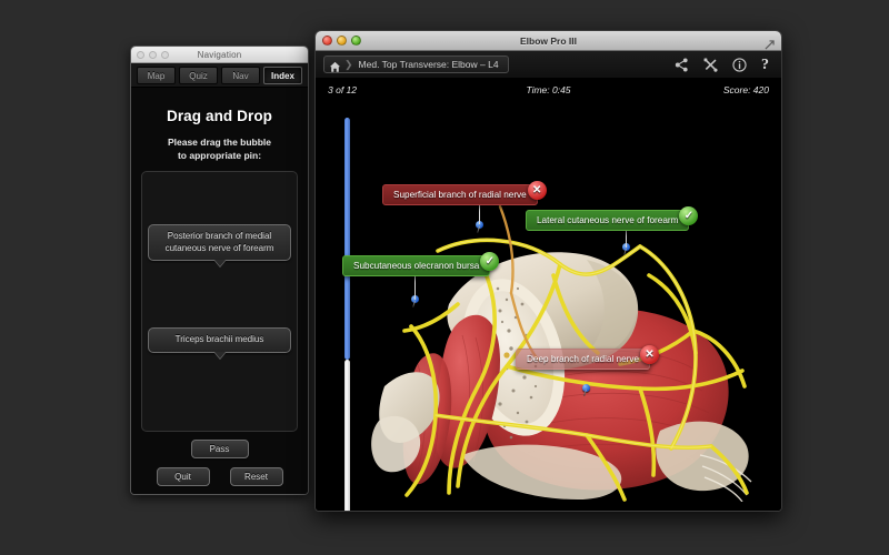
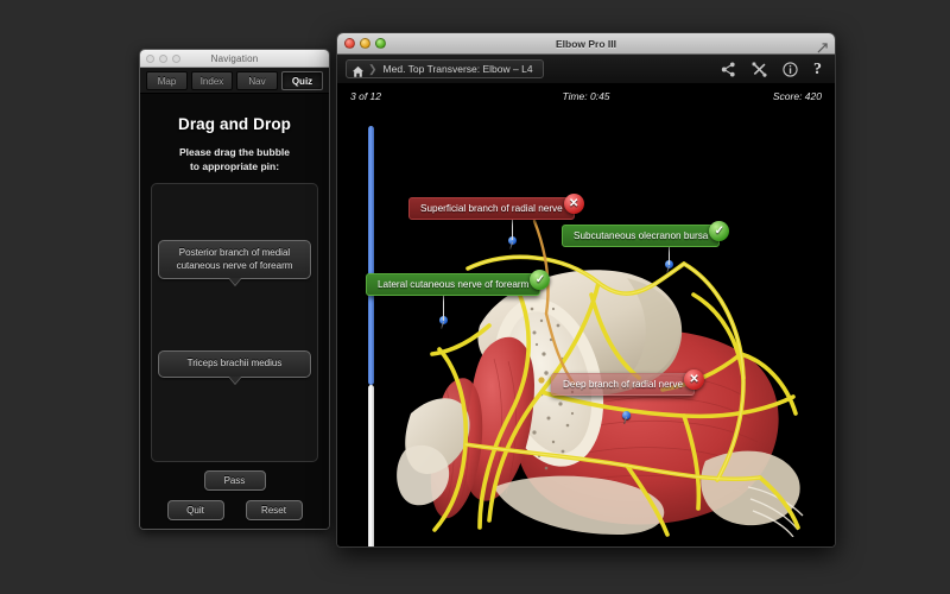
  Navigation
  Map
- Quiz
+ Index
  Nav
- Index
+ Quiz
  Drag and Drop
  Please drag the bubble
  to appropriate pin:
  Posterior branch of medial
  cutaneous nerve of forearm
  Triceps brachii medius
  Pass
  Quit
  Reset
  Elbow Pro III
  ❯
  Med. Top Transverse: Elbow – L4
  ?
  3 of 12
  Time: 0:45
  Score: 420
  Superficial branch of radial nerve
  ✕
- Lateral cutaneous nerve of forearm
+ Subcutaneous olecranon bursa
  ✓
- Subcutaneous olecranon bursa
+ Lateral cutaneous nerve of forearm
  ✓
  Deep branch of radial nerve
  ✕
